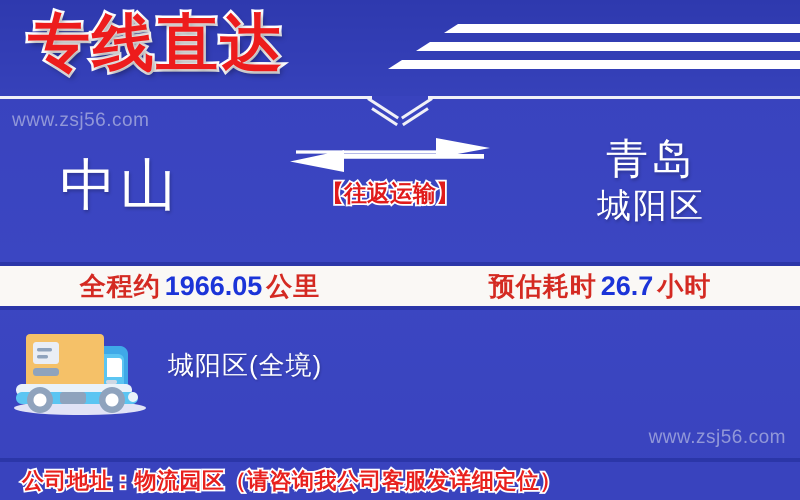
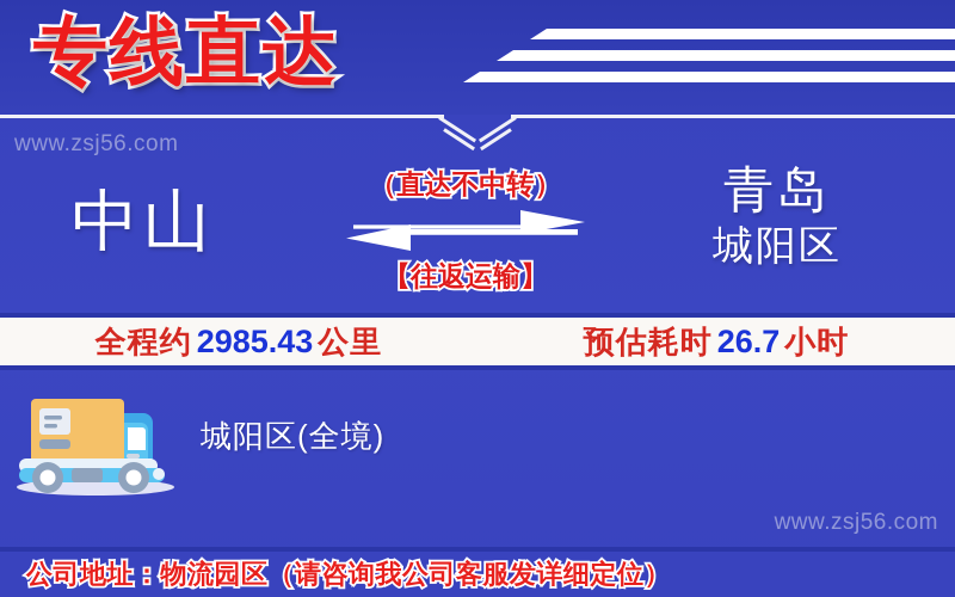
  专线直达
  www.zsj56.com
  www.zsj56.com
  中山
+ （直达不中转）
  【往返运输】
  青岛
  城阳区
- 全程约 1966.05 公里
+ 全程约 2985.43 公里
  预估耗时 26.7 小时
  城阳区(全境)
  公司地址：物流园区（请咨询我公司客服发详细定位）
